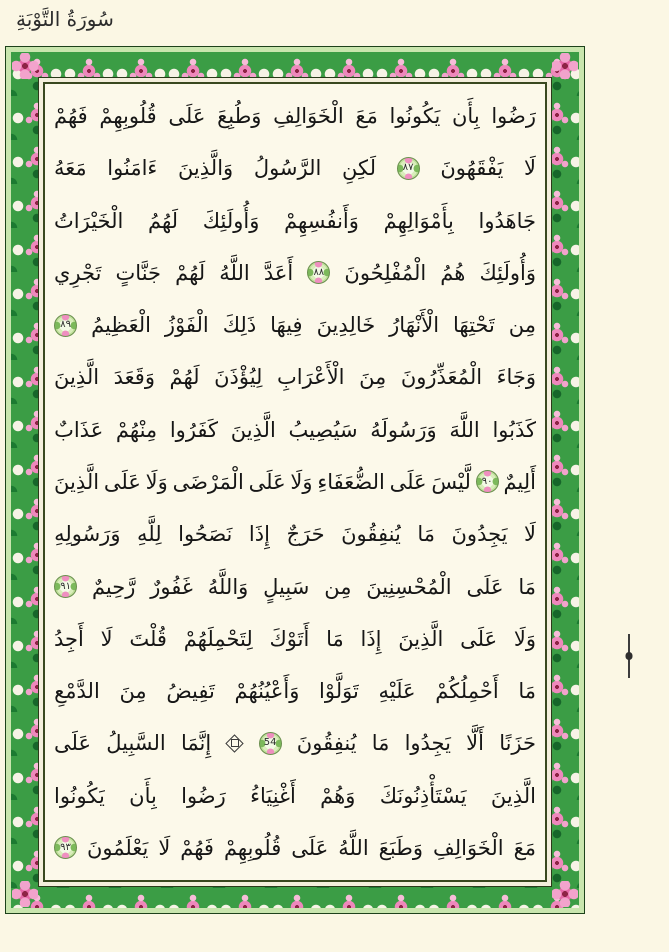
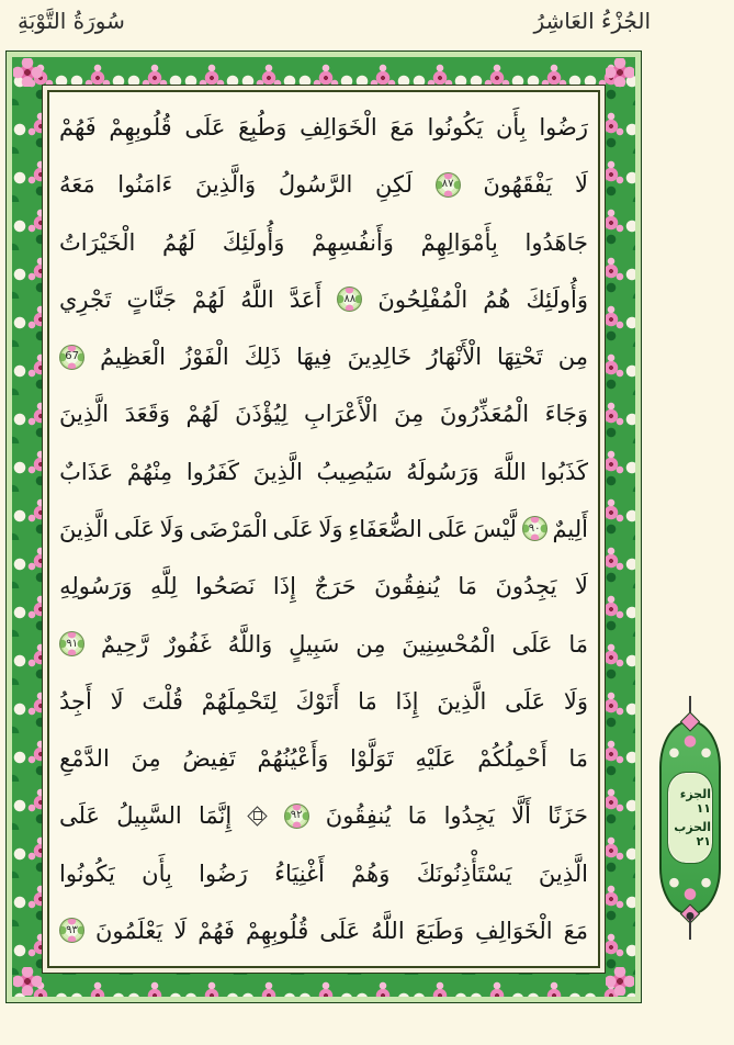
+ الجُزْءُ العَاشِرُ
  سُورَةُ التَّوْبَةِ
  رَضُوا
  بِأَن
  يَكُونُوا
  مَعَ
  الْخَوَالِفِ
  وَطُبِعَ
  عَلَى
  قُلُوبِهِمْ
  فَهُمْ
  لَا
  يَفْقَهُونَ
  ٨٧
  لَكِنِ
  الرَّسُولُ
  وَالَّذِينَ
  ءَامَنُوا
  مَعَهُ
  جَاهَدُوا
  بِأَمْوَالِهِمْ
  وَأَنفُسِهِمْ
  وَأُولَئِكَ
  لَهُمُ
  الْخَيْرَاتُ
  وَأُولَئِكَ
  هُمُ
  الْمُفْلِحُونَ
  ٨٨
  أَعَدَّ
  اللَّهُ
  لَهُمْ
  جَنَّاتٍ
  تَجْرِي
  مِن
  تَحْتِهَا
  الْأَنْهَارُ
  خَالِدِينَ
  فِيهَا
  ذَلِكَ
  الْفَوْزُ
  الْعَظِيمُ
- ٨٩
+ 67
  وَجَاءَ
  الْمُعَذِّرُونَ
  مِنَ
  الْأَعْرَابِ
  لِيُؤْذَنَ
  لَهُمْ
  وَقَعَدَ
  الَّذِينَ
  كَذَبُوا
  اللَّهَ
  وَرَسُولَهُ
  سَيُصِيبُ
  الَّذِينَ
  كَفَرُوا
  مِنْهُمْ
  عَذَابٌ
  أَلِيمٌ
  ٩٠
  لَّيْسَ
  عَلَى
  الضُّعَفَاءِ
  وَلَا
  عَلَى
  الْمَرْضَى
  وَلَا
  عَلَى
  الَّذِينَ
  لَا
  يَجِدُونَ
  مَا
  يُنفِقُونَ
  حَرَجٌ
  إِذَا
  نَصَحُوا
  لِلَّهِ
  وَرَسُولِهِ
  مَا
  عَلَى
  الْمُحْسِنِينَ
  مِن
  سَبِيلٍ
  وَاللَّهُ
  غَفُورٌ
  رَّحِيمٌ
  ٩١
  وَلَا
  عَلَى
  الَّذِينَ
  إِذَا
  مَا
  أَتَوْكَ
  لِتَحْمِلَهُمْ
  قُلْتَ
  لَا
  أَجِدُ
  مَا
  أَحْمِلُكُمْ
  عَلَيْهِ
  تَوَلَّوْا
  وَأَعْيُنُهُمْ
  تَفِيضُ
  مِنَ
  الدَّمْعِ
  حَزَنًا
  أَلَّا
  يَجِدُوا
  مَا
  يُنفِقُونَ
- 54
+ ٩٢
  إِنَّمَا
  السَّبِيلُ
  عَلَى
  الَّذِينَ
  يَسْتَأْذِنُونَكَ
  وَهُمْ
  أَغْنِيَاءُ
  رَضُوا
  بِأَن
  يَكُونُوا
  مَعَ
  الْخَوَالِفِ
  وَطَبَعَ
  اللَّهُ
  عَلَى
  قُلُوبِهِمْ
  فَهُمْ
  لَا
  يَعْلَمُونَ
  ٩٣
+ الجزء ١١
+ الحزب ٢١
